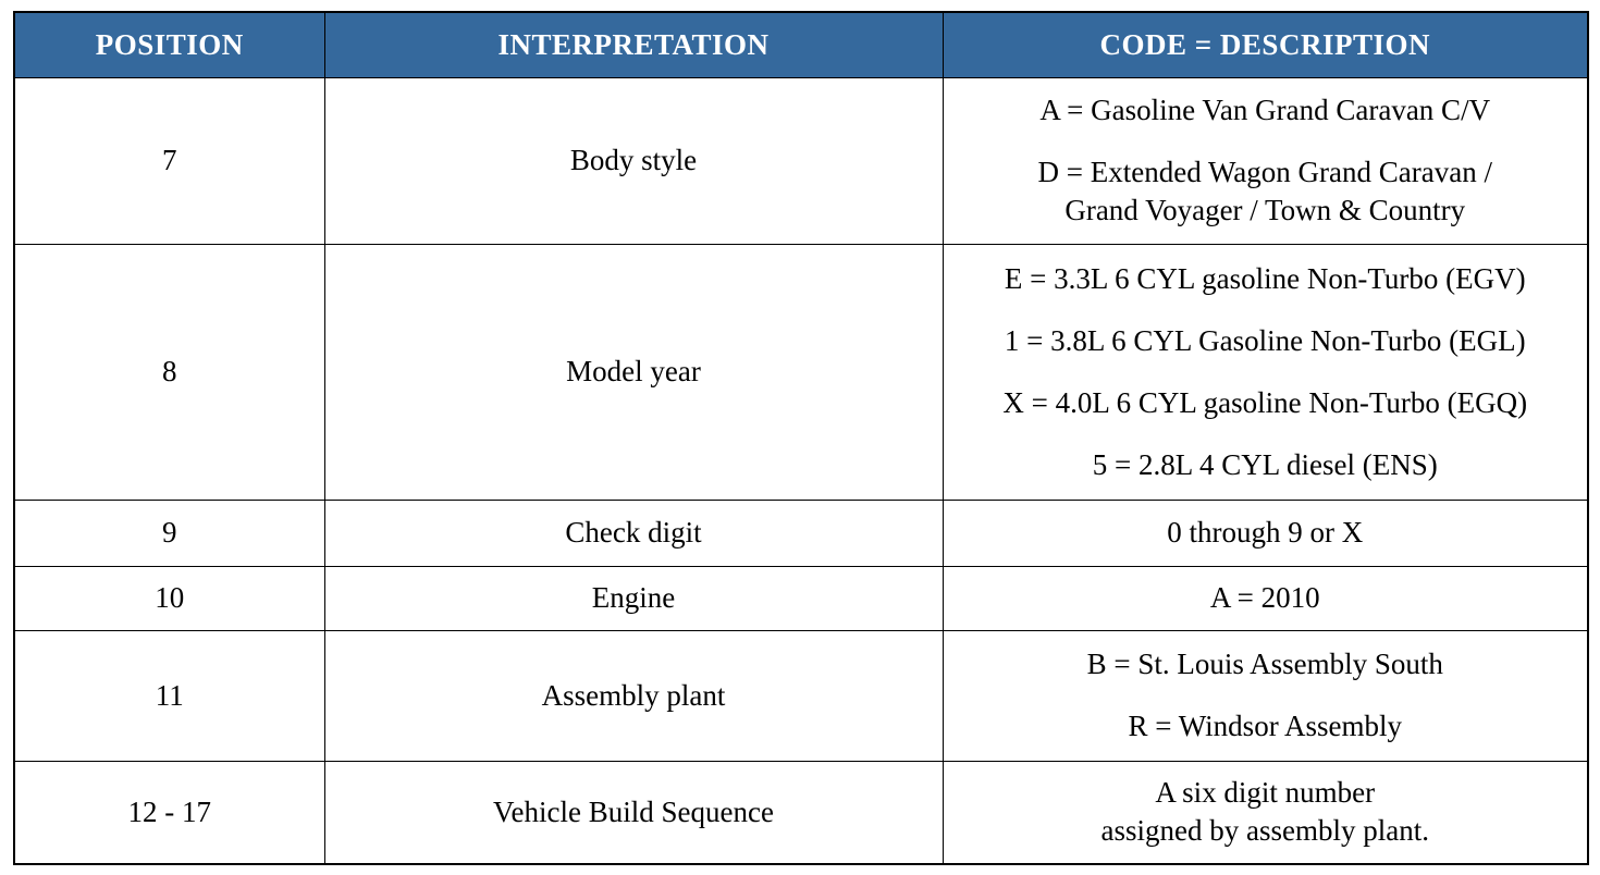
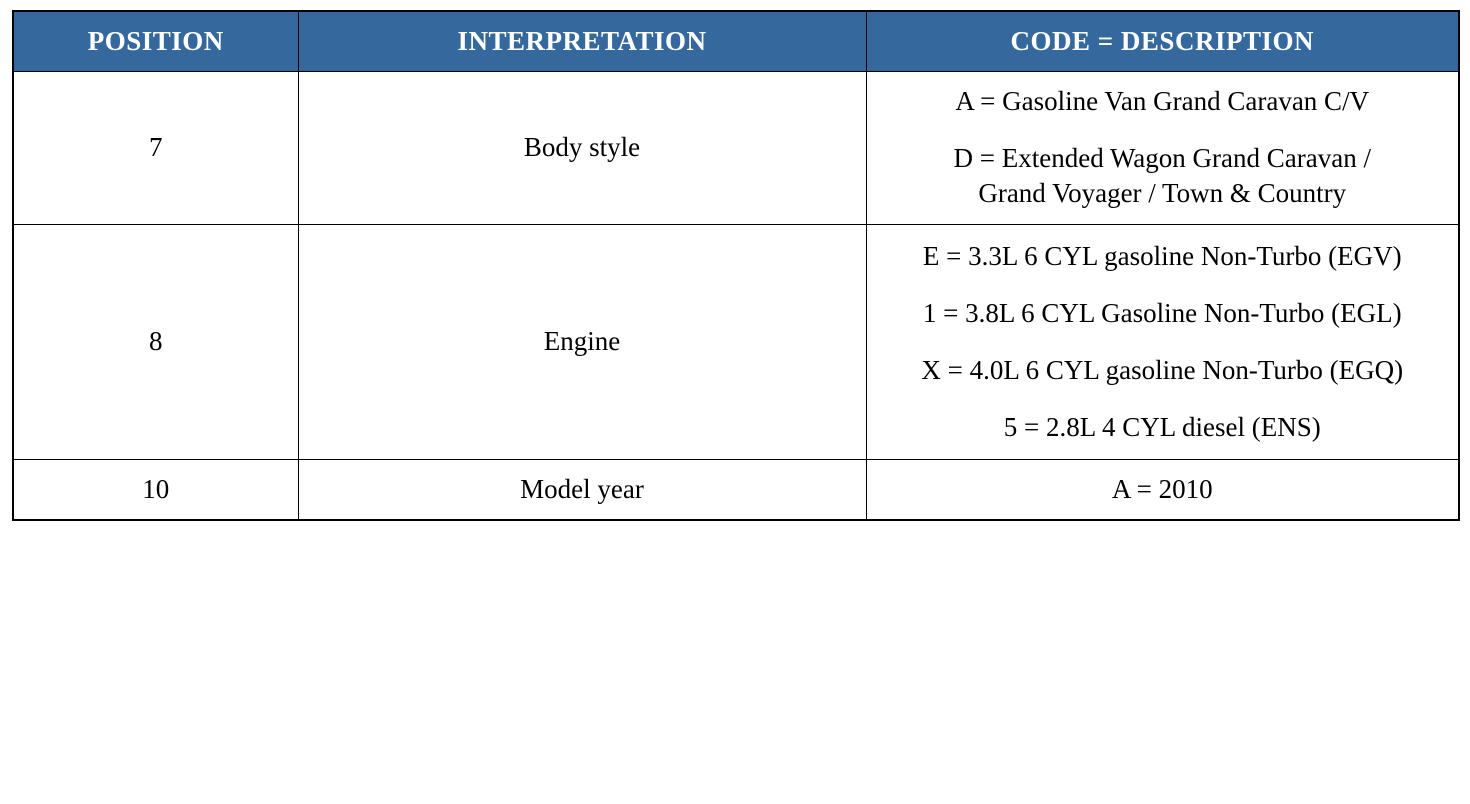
  POSITION	INTERPRETATION	CODE = DESCRIPTION
  7	Body style	A = Gasoline Van Grand Caravan C/VD = Extended Wagon Grand Caravan /Grand Voyager / Town & Country
- 8	Model year	E = 3.3L 6 CYL gasoline Non-Turbo (EGV)1 = 3.8L 6 CYL Gasoline Non-Turbo (EGL)X = 4.0L 6 CYL gasoline Non-Turbo (EGQ)5 = 2.8L 4 CYL diesel (ENS)
+ 8	Engine	E = 3.3L 6 CYL gasoline Non-Turbo (EGV)1 = 3.8L 6 CYL Gasoline Non-Turbo (EGL)X = 4.0L 6 CYL gasoline Non-Turbo (EGQ)5 = 2.8L 4 CYL diesel (ENS)
- 9	Check digit	0 through 9 or X
- 10	Engine	A = 2010
+ 10	Model year	A = 2010
- 11	Assembly plant	B = St. Louis Assembly SouthR = Windsor Assembly
- 12 - 17	Vehicle Build Sequence	A six digit numberassigned by assembly plant.
